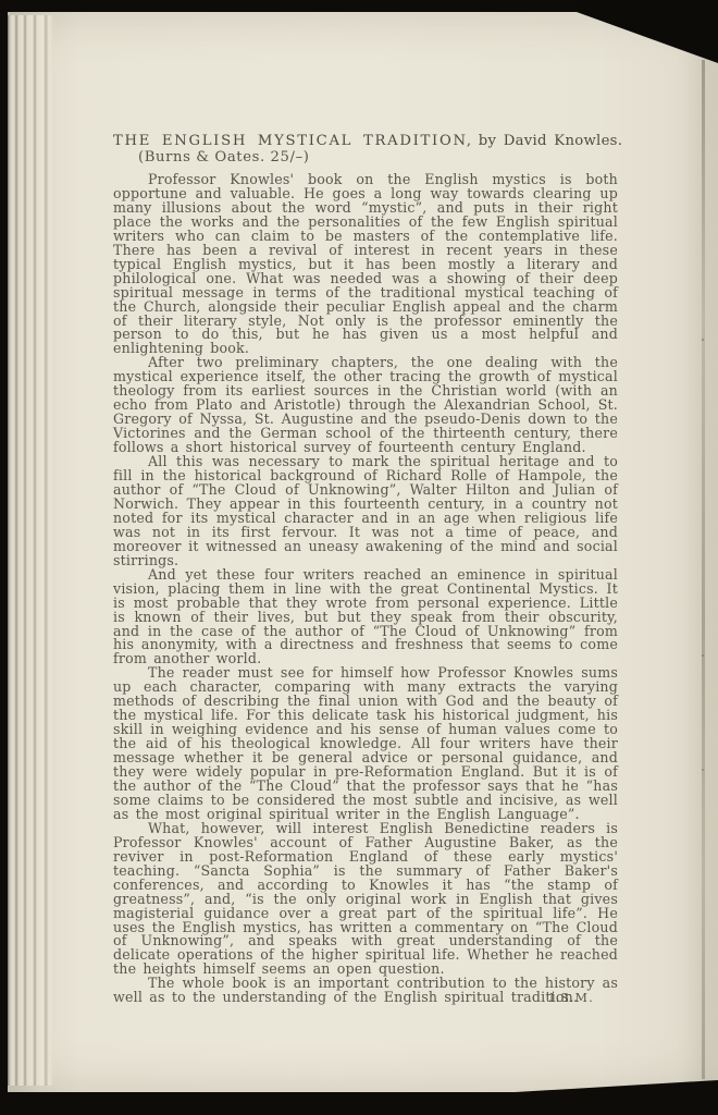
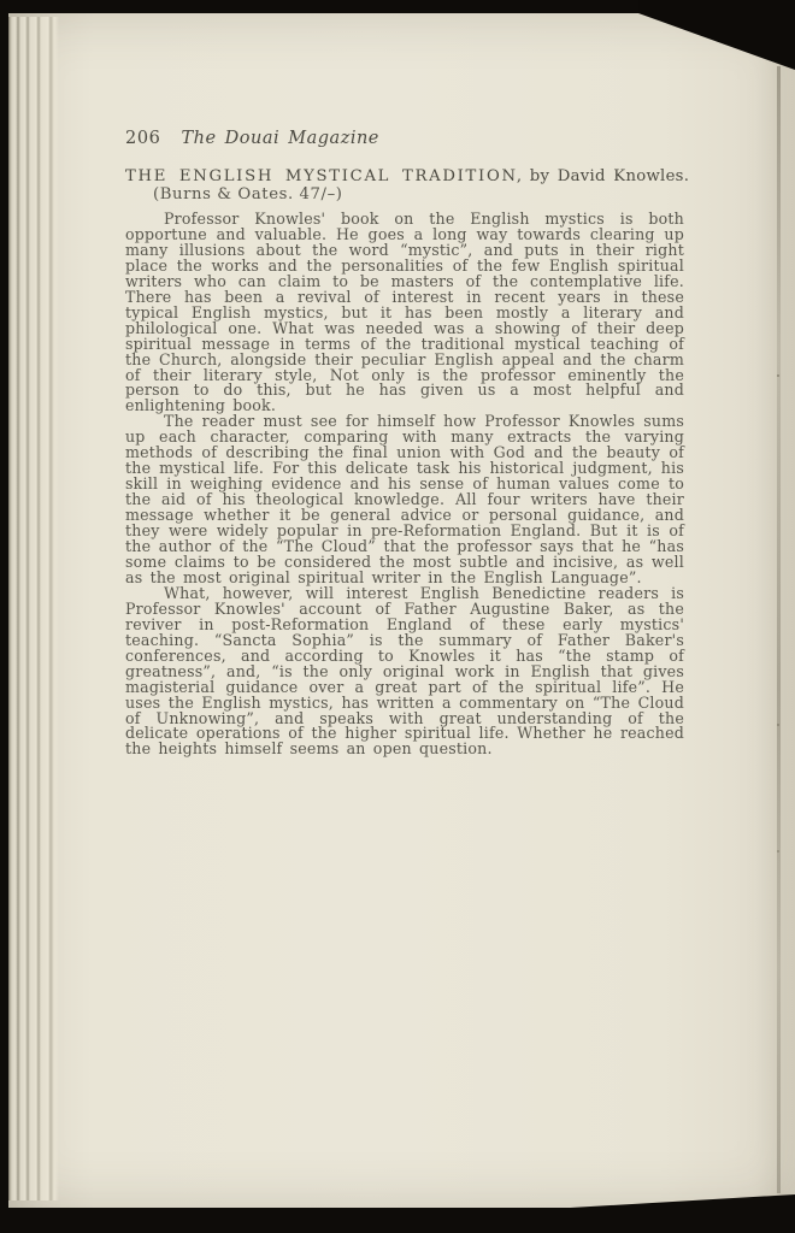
+ 206 The Douai Magazine
  THE ENGLISH MYSTICAL TRADITION, by David Knowles.
- (Burns & Oates. 25/–)
+ (Burns & Oates. 47/–)
  Professor Knowles' book on the English mystics is both opportune and valuable. He goes a long way towards clearing up many illusions about the word “mystic”, and puts in their right place the works and the personalities of the few English spiritual writers who can claim to be masters of the contemplative life. There has been a revival of interest in recent years in these typical English mystics, but it has been mostly a literary and philological one. What was needed was a showing of their deep spiritual message in terms of the traditional mystical teaching of the Church, alongside their peculiar English appeal and the charm of their literary style, Not only is the professor eminently the person to do this, but he has given us a most helpful and enlightening book.
- After two preliminary chapters, the one dealing with the mystical experience itself, the other tracing the growth of mystical theology from its earliest sources in the Christian world (with an echo from Plato and Aristotle) through the Alexandrian School, St. Gregory of Nyssa, St. Augustine and the pseudo-Denis down to the Victorines and the German school of the thirteenth century, there follows a short historical survey of fourteenth century England.
- All this was necessary to mark the spiritual heritage and to fill in the historical background of Richard Rolle of Hampole, the author of “The Cloud of Unknowing”, Walter Hilton and Julian of Norwich. They appear in this fourteenth century, in a country not noted for its mystical character and in an age when religious life was not in its first fervour. It was not a time of peace, and moreover it witnessed an uneasy awakening of the mind and social stirrings.
- And yet these four writers reached an eminence in spiritual vision, placing them in line with the great Continental Mystics. It is most probable that they wrote from personal experience. Little is known of their lives, but but they speak from their obscurity, and in the case of the author of “The Cloud of Unknowing” from his anonymity, with a directness and freshness that seems to come from another world.
  The reader must see for himself how Professor Knowles sums up each character, comparing with many extracts the varying methods of describing the final union with God and the beauty of the mystical life. For this delicate task his historical judgment, his skill in weighing evidence and his sense of human values come to the aid of his theological knowledge. All four writers have their message whether it be general advice or personal guidance, and they were widely popular in pre-Reformation England. But it is of the author of the “The Cloud” that the professor says that he “has some claims to be considered the most subtle and incisive, as well as the most original spiritual writer in the English Language”.
  What, however, will interest English Benedictine readers is Professor Knowles' account of Father Augustine Baker, as the reviver in post-Reformation England of these early mystics' teaching. “Sancta Sophia” is the summary of Father Baker's conferences, and according to Knowles it has “the stamp of greatness”, and, “is the only original work in English that gives magisterial guidance over a great part of the spiritual life”. He uses the English mystics, has written a commentary on “The Cloud of Unknowing”, and speaks with great understanding of the delicate operations of the higher spiritual life. Whether he reached the heights himself seems an open question.
- The whole book is an important contribution to the history as well as to the understanding of the English spiritual tradition.
- I.S.M.
